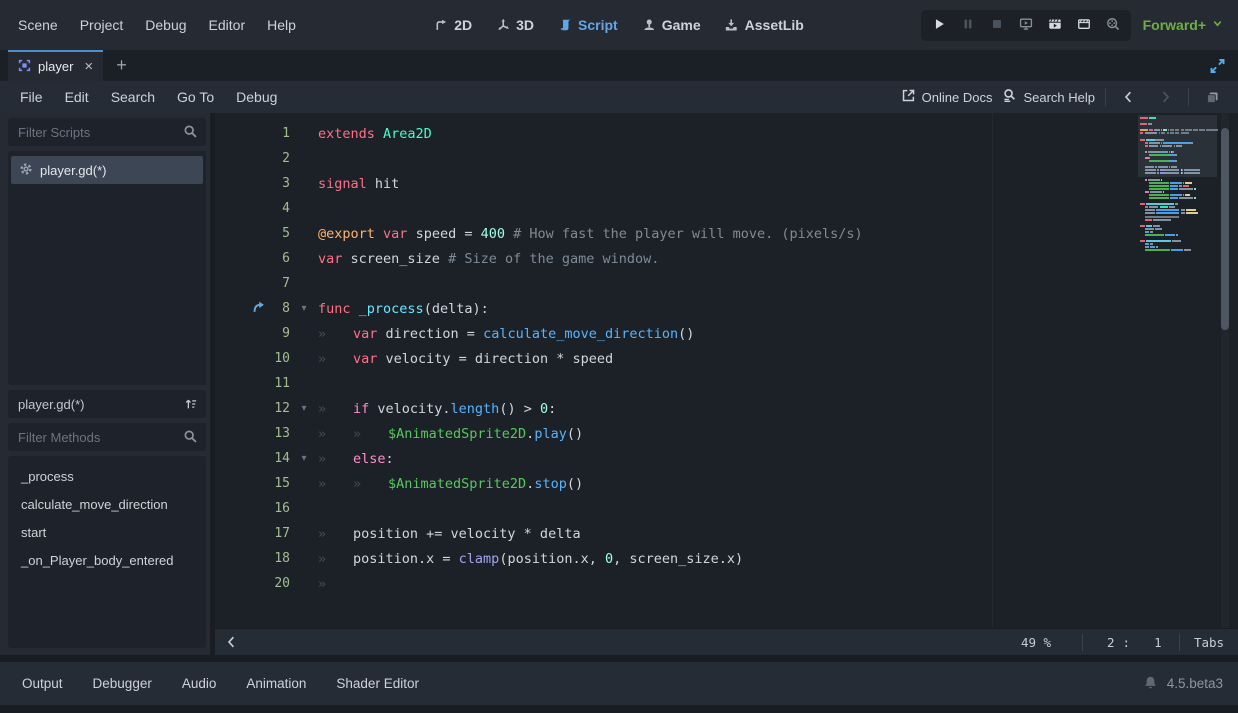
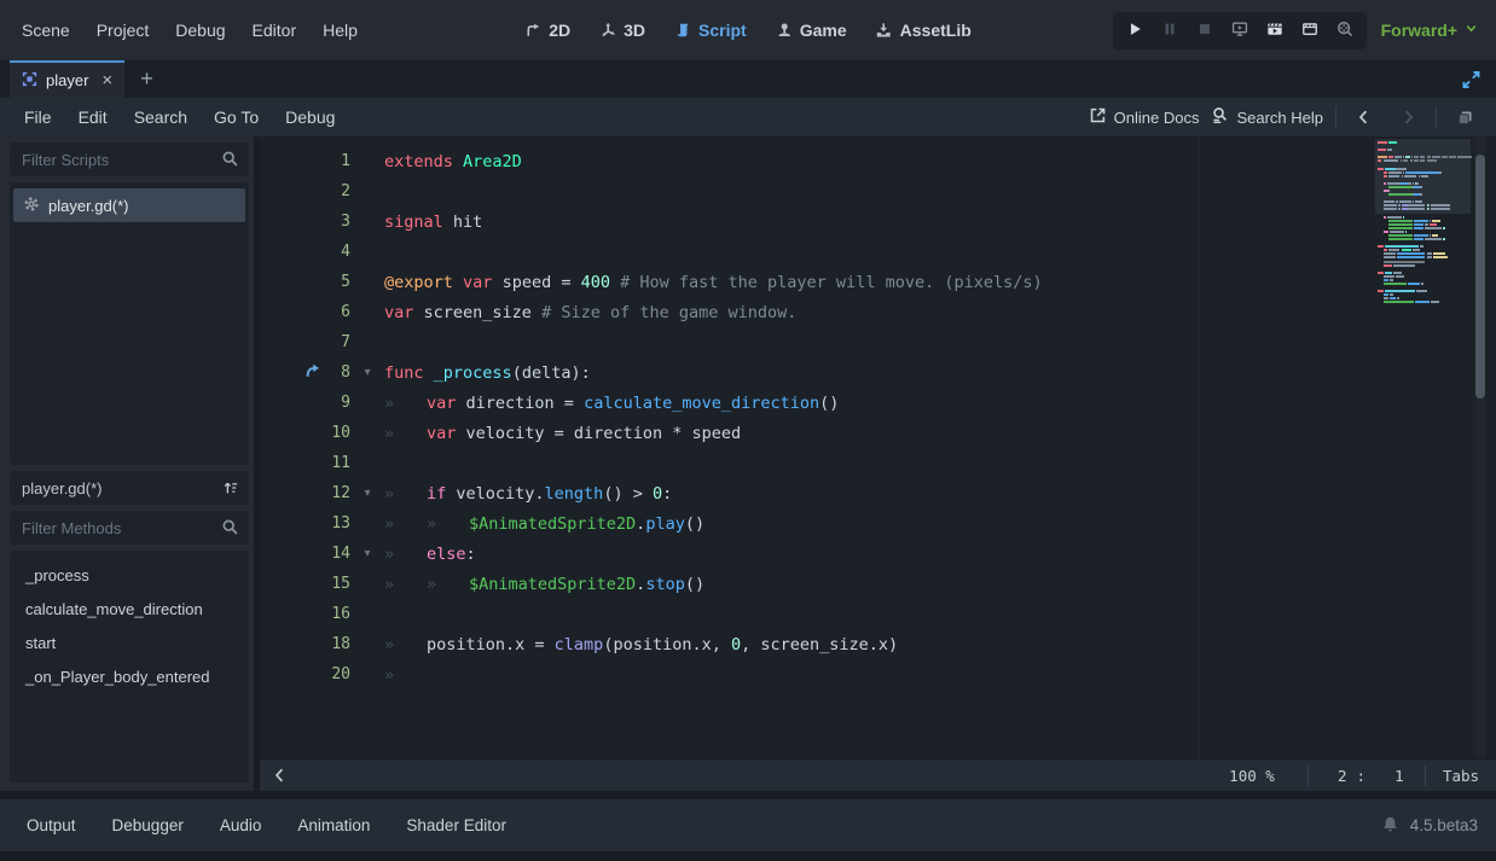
  Scene
  Project
  Debug
  Editor
  Help
  2D
  3D
  Script
  Game
  AssetLib
  Forward+
  player
  ×
  +
  File
  Edit
  Search
  Go To
  Debug
  Online Docs
  Search Help
  Filter Scripts
  player.gd(*)
  player.gd(*)
  Filter Methods
  _process
  calculate_move_direction
  start
  _on_Player_body_entered
  1
  extends Area2D
  2
  3
  signal hit
  4
  5
  @export var speed = 400 # How fast the player will move. (pixels/s)
  6
  var screen_size # Size of the game window.
  7
  8
  ▾
  func _process(delta):
  9
  » var direction = calculate_move_direction()
  10
  » var velocity = direction * speed
  11
  12
  ▾
  » if velocity.length() > 0:
  13
  » » $AnimatedSprite2D.play()
  14
  ▾
  » else:
  15
  » » $AnimatedSprite2D.stop()
  16
- 17
- » position += velocity * delta
  18
  » position.x = clamp(position.x, 0, screen_size.x)
  20
  »
- 49 %
+ 100 %
  2
  :
  1
  Tabs
  Output
  Debugger
  Audio
  Animation
  Shader Editor
  4.5.beta3
